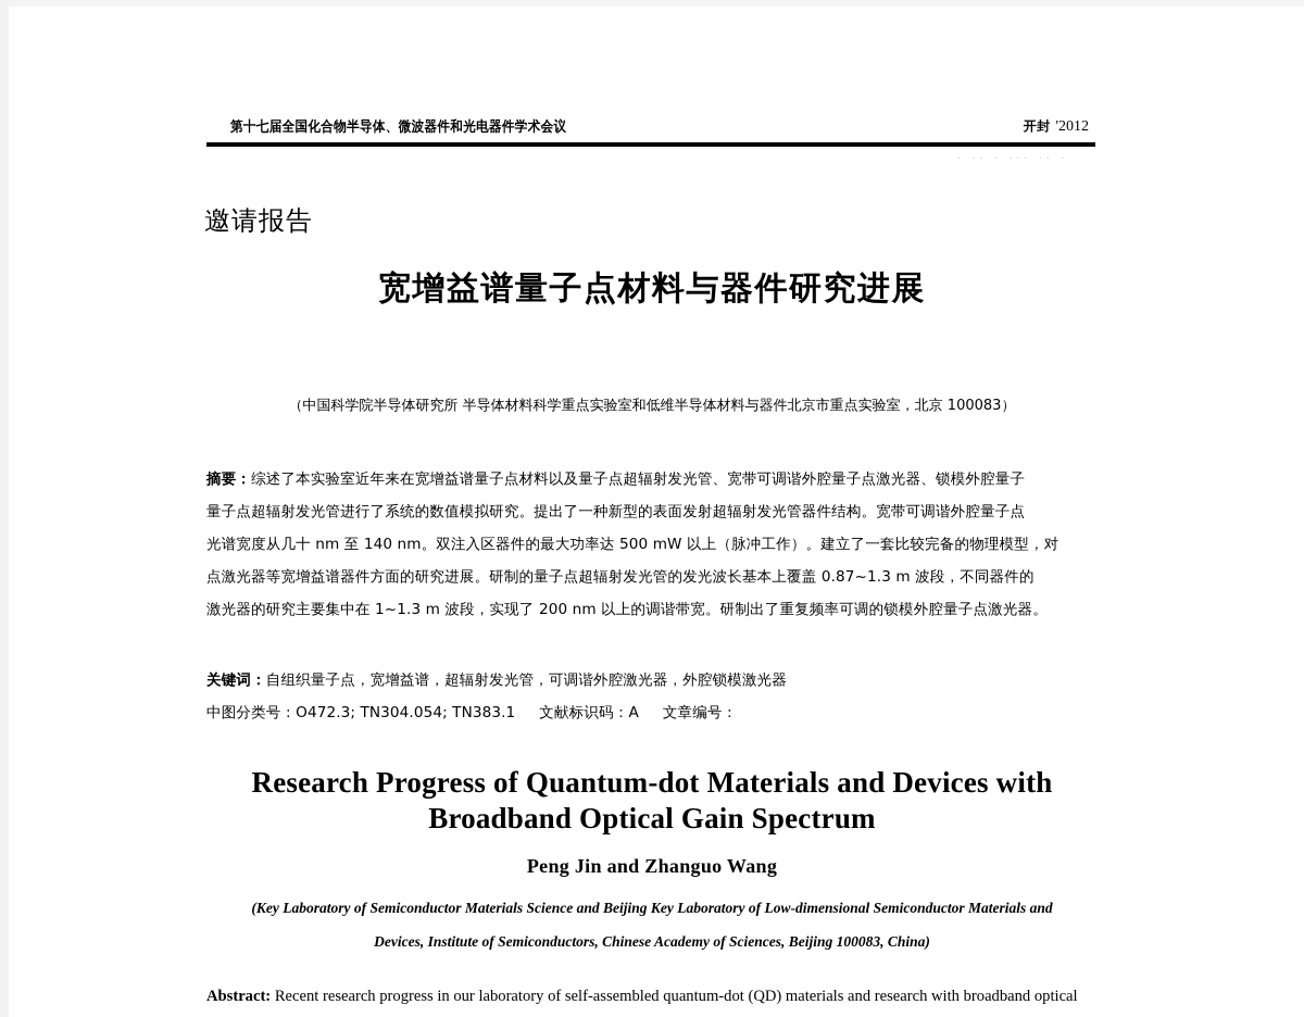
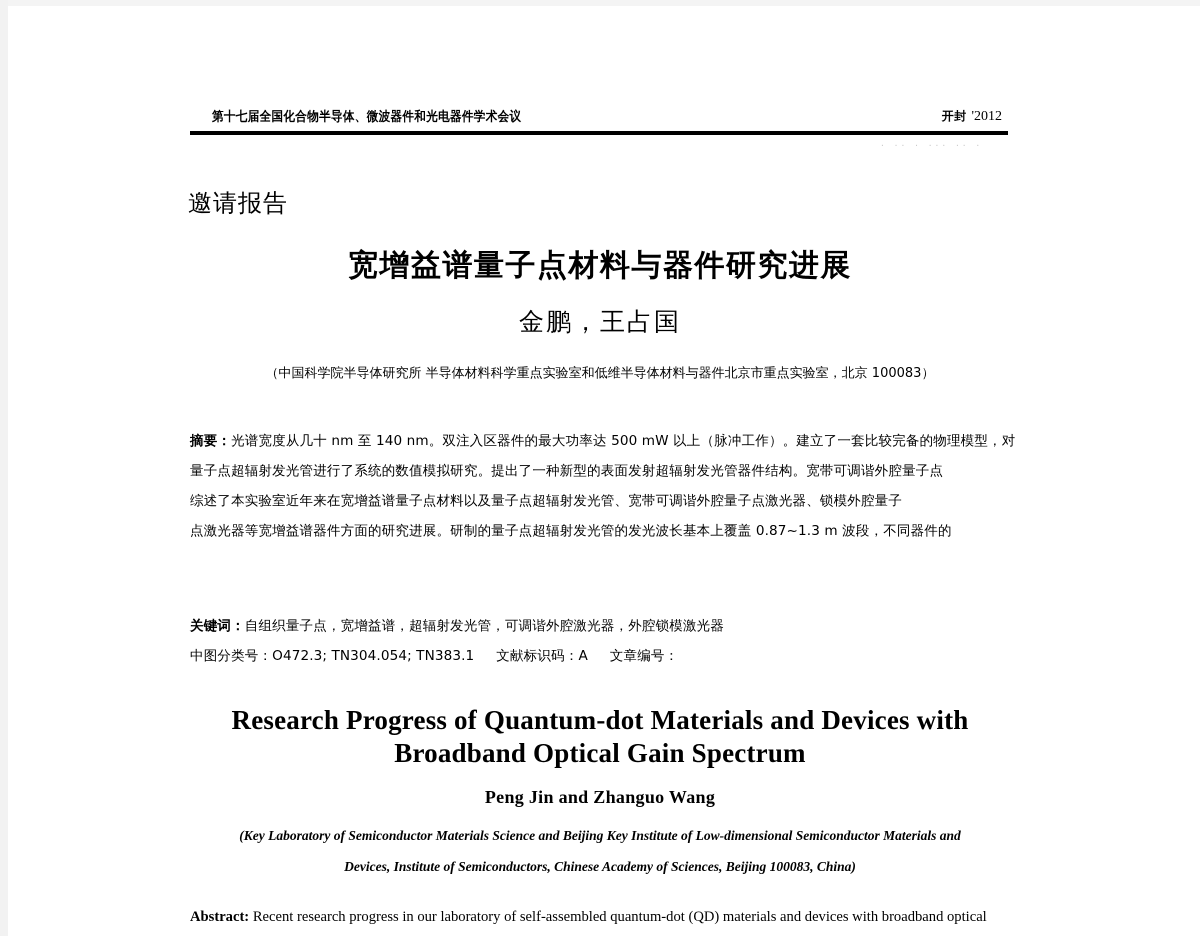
  第十七届全国化合物半导体、微波器件和光电器件学术会议
  开封 '2012
  · ·· · ··· ·· ·
  邀请报告
  宽增益谱量子点材料与器件研究进展
+ 金鹏，王占国
  （中国科学院半导体研究所 半导体材料科学重点实验室和低维半导体材料与器件北京市重点实验室，北京 100083）
- 摘要：综述了本实验室近年来在宽增益谱量子点材料以及量子点超辐射发光管、宽带可调谐外腔量子点激光器、锁模外腔量子
+ 摘要：光谱宽度从几十 nm 至 140 nm。双注入区器件的最大功率达 500 mW 以上（脉冲工作）。建立了一套比较完备的物理模型，对
  量子点超辐射发光管进行了系统的数值模拟研究。提出了一种新型的表面发射超辐射发光管器件结构。宽带可调谐外腔量子点
- 光谱宽度从几十 nm 至 140 nm。双注入区器件的最大功率达 500 mW 以上（脉冲工作）。建立了一套比较完备的物理模型，对
+ 综述了本实验室近年来在宽增益谱量子点材料以及量子点超辐射发光管、宽带可调谐外腔量子点激光器、锁模外腔量子
  点激光器等宽增益谱器件方面的研究进展。研制的量子点超辐射发光管的发光波长基本上覆盖 0.87~1.3 m 波段，不同器件的
- 激光器的研究主要集中在 1~1.3 m 波段，实现了 200 nm 以上的调谐带宽。研制出了重复频率可调的锁模外腔量子点激光器。
  关键词：自组织量子点，宽增益谱，超辐射发光管，可调谐外腔激光器，外腔锁模激光器
  中图分类号：O472.3; TN304.054; TN383.1 文献标识码：A 文章编号：
  Research Progress of Quantum-dot Materials and Devices with
  Broadband Optical Gain Spectrum
  Peng Jin and Zhanguo Wang
- (Key Laboratory of Semiconductor Materials Science and Beijing Key Laboratory of Low-dimensional Semiconductor Materials and
+ (Key Laboratory of Semiconductor Materials Science and Beijing Key Institute of Low-dimensional Semiconductor Materials and
  Devices, Institute of Semiconductors, Chinese Academy of Sciences, Beijing 100083, China)
- Abstract: Recent research progress in our laboratory of self-assembled quantum-dot (QD) materials and research with broadband optical
+ Abstract: Recent research progress in our laboratory of self-assembled quantum-dot (QD) materials and devices with broadband optical
